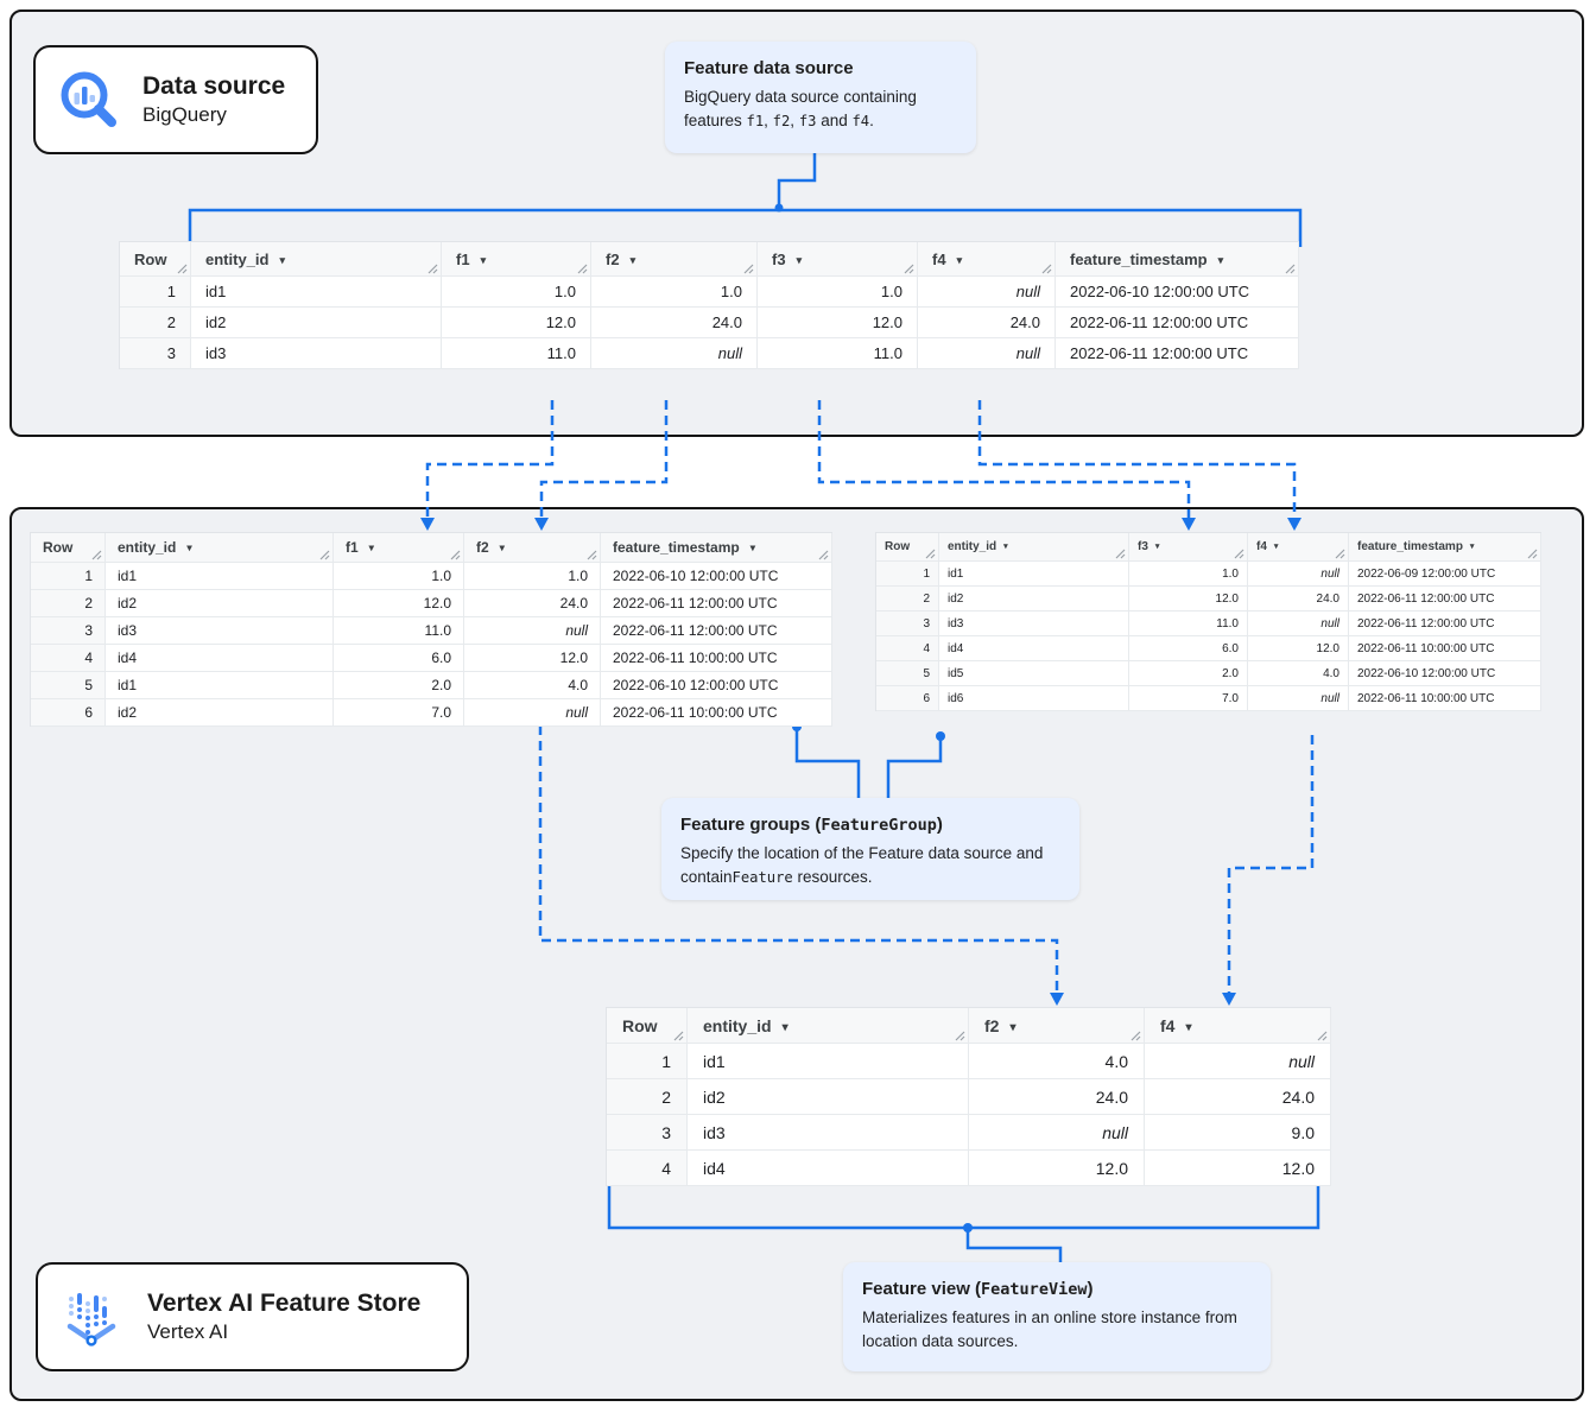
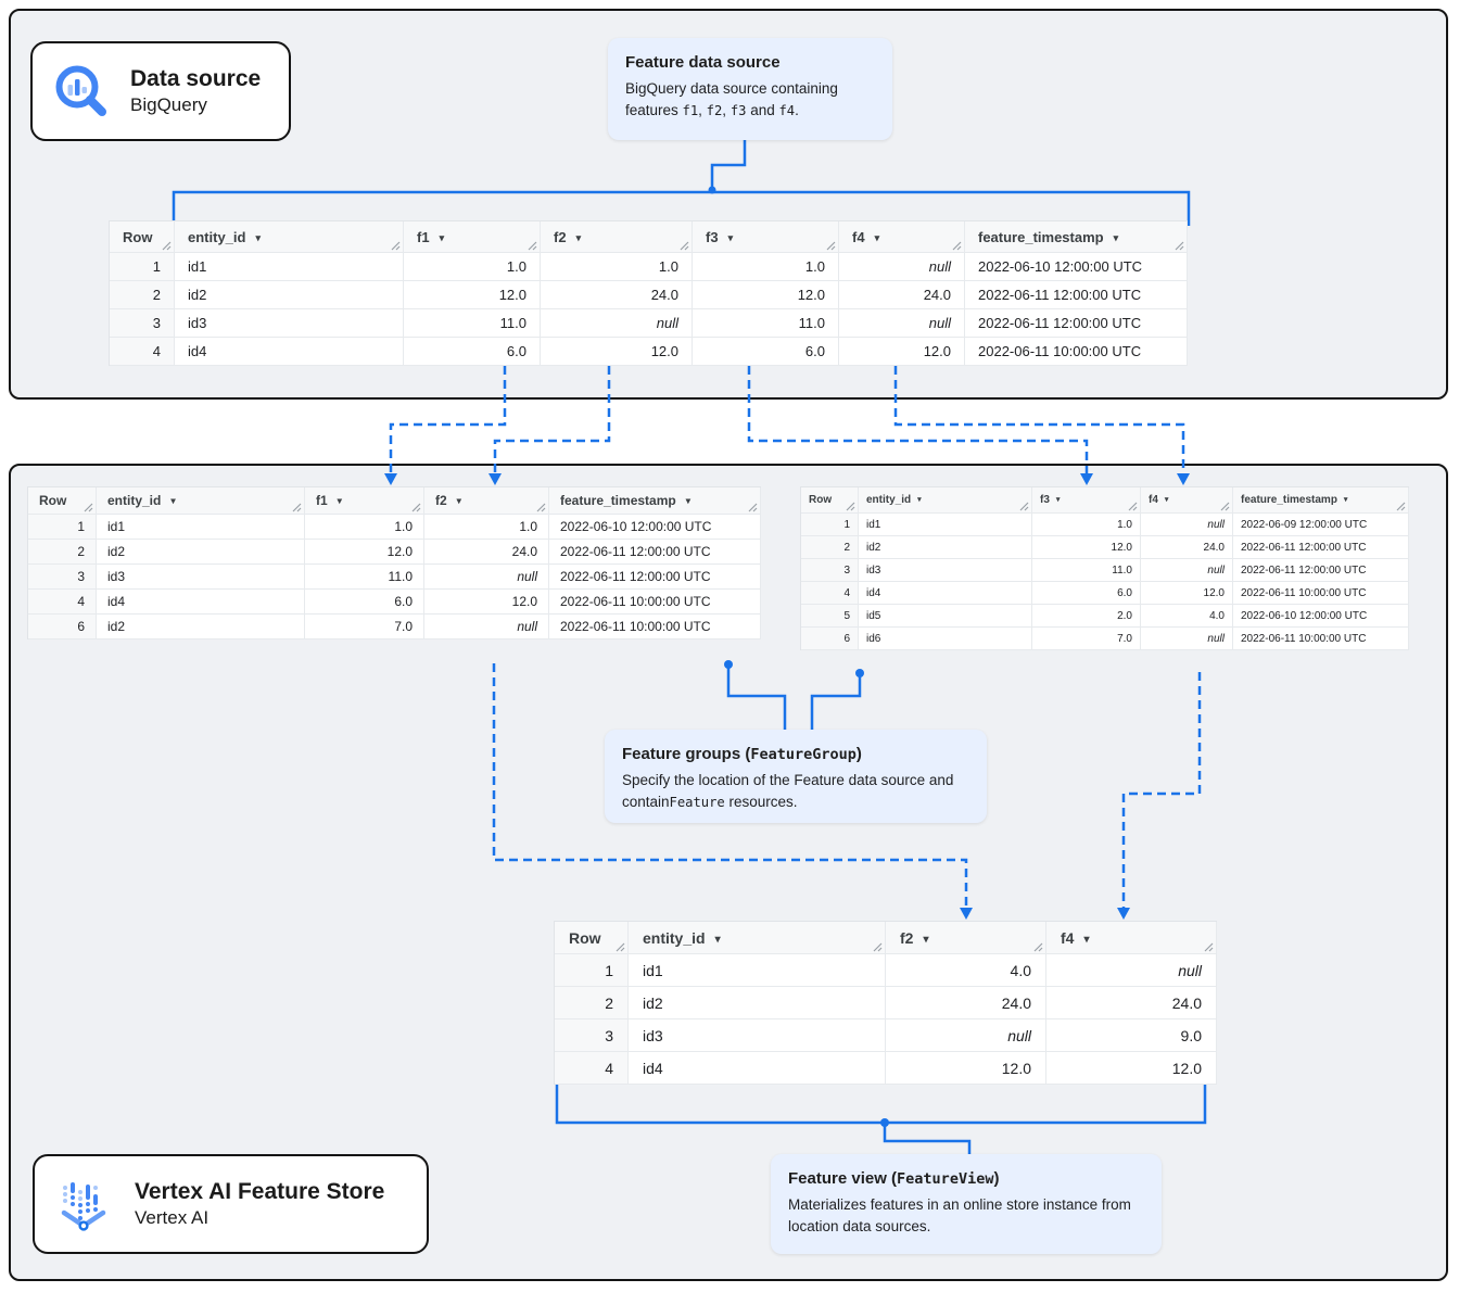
  Data source
  BigQuery
  Feature data source
  BigQuery data source containing features f1, f2, f3 and f4.
  Row	entity_id ▾	f1 ▾	f2 ▾	f3 ▾	f4 ▾	feature_timestamp ▾
  1	id1	1.0	1.0	1.0	null	2022-06-10 12:00:00 UTC
  2	id2	12.0	24.0	12.0	24.0	2022-06-11 12:00:00 UTC
  3	id3	11.0	null	11.0	null	2022-06-11 12:00:00 UTC
+ 4	id4	6.0	12.0	6.0	12.0	2022-06-11 10:00:00 UTC
  Row	entity_id ▾	f1 ▾	f2 ▾	feature_timestamp ▾
  1	id1	1.0	1.0	2022-06-10 12:00:00 UTC
  2	id2	12.0	24.0	2022-06-11 12:00:00 UTC
  3	id3	11.0	null	2022-06-11 12:00:00 UTC
  4	id4	6.0	12.0	2022-06-11 10:00:00 UTC
- 5	id1	2.0	4.0	2022-06-10 12:00:00 UTC
  6	id2	7.0	null	2022-06-11 10:00:00 UTC
  Row	entity_id	f3	f4	feature_timestamp
  1	id1	1.0	null	2022-06-09 12:00:00 UTC
  2	id2	12.0	24.0	2022-06-11 12:00:00 UTC
  3	id3	11.0	null	2022-06-11 12:00:00 UTC
  4	id4	6.0	12.0	2022-06-11 10:00:00 UTC
  5	id5	2.0	4.0	2022-06-10 12:00:00 UTC
  6	id6	7.0	null	2022-06-11 10:00:00 UTC
  Row	entity_id ▾	f2 ▾	f4 ▾
  1	id1	4.0	null
  2	id2	24.0	24.0
  3	id3	null	9.0
  4	id4	12.0	12.0
  Feature groups (FeatureGroup)
  Specify the location of the Feature data source and containFeature resources.
  Vertex AI Feature Store
  Vertex AI
  Feature view (FeatureView)
  Materializes features in an online store instance from location data sources.
